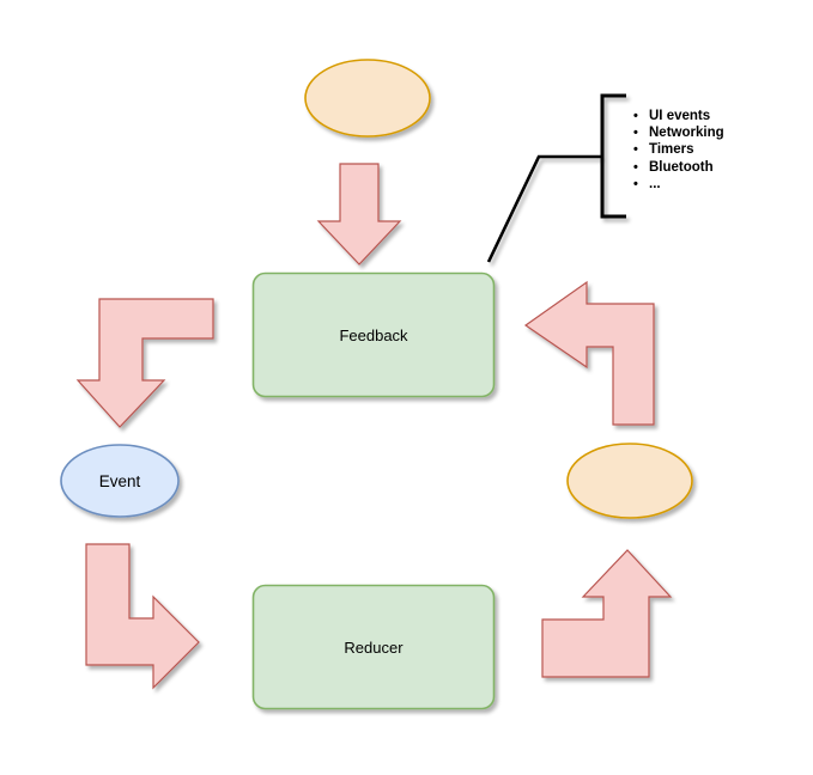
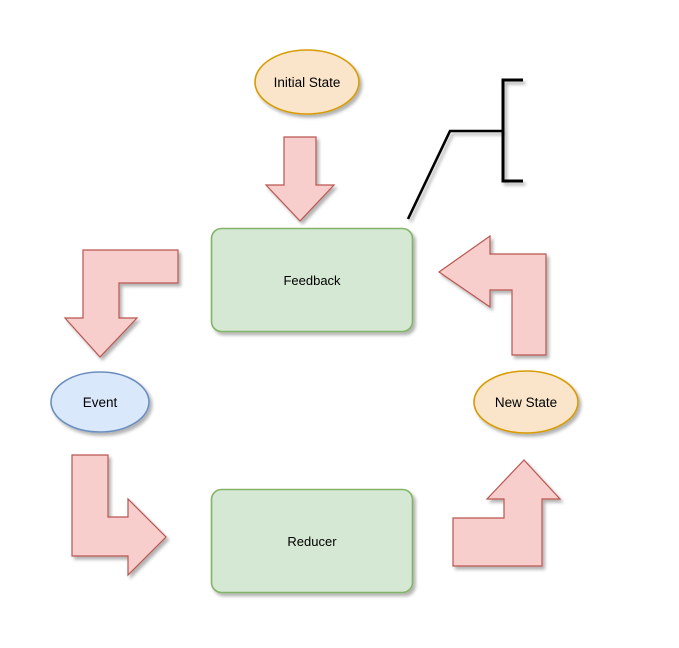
+ Initial State
  Feedback
  Event
+ New State
  Reducer
- UI events
- Networking
- Timers
- Bluetooth
- ...
